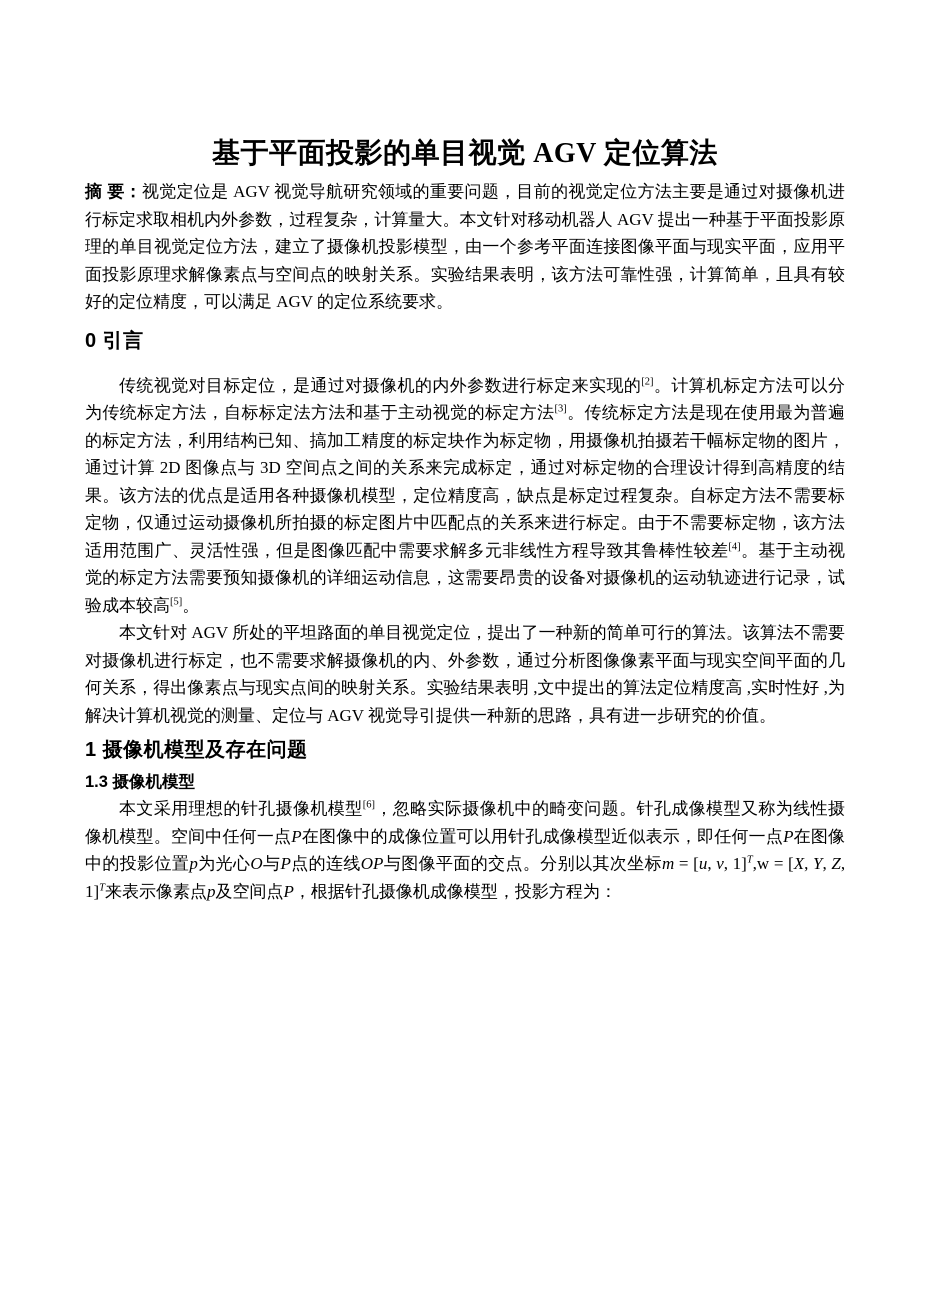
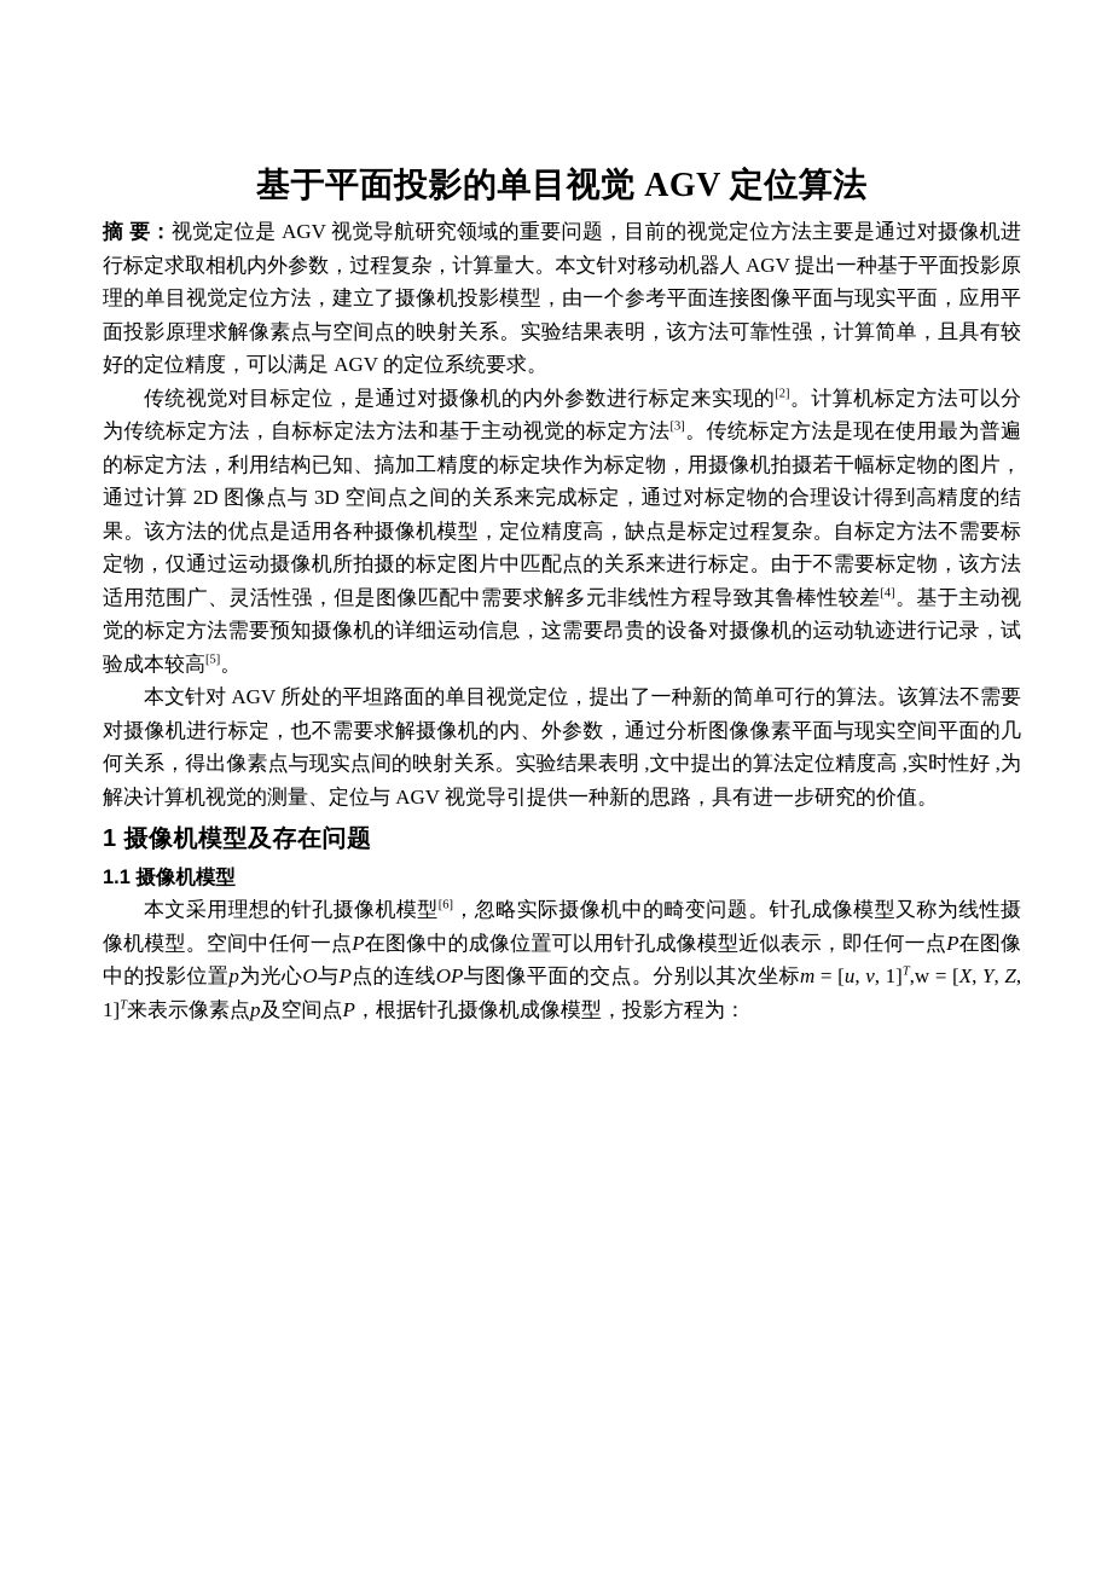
  基于平面投影的单目视觉 AGV 定位算法
  摘 要：视觉定位是 AGV 视觉导航研究领域的重要问题，目前的视觉定位方法主要是通过对摄像机进行标定求取相机内外参数，过程复杂，计算量大。本文针对移动机器人 AGV 提出一种基于平面投影原理的单目视觉定位方法，建立了摄像机投影模型，由一个参考平面连接图像平面与现实平面，应用平面投影原理求解像素点与空间点的映射关系。实验结果表明，该方法可靠性强，计算简单，且具有较好的定位精度，可以满足 AGV 的定位系统要求。
- 0 引言
  传统视觉对目标定位，是通过对摄像机的内外参数进行标定来实现的[2]。计算机标定方法可以分为传统标定方法，自标标定法方法和基于主动视觉的标定方法[3]。传统标定方法是现在使用最为普遍的标定方法，利用结构已知、搞加工精度的标定块作为标定物，用摄像机拍摄若干幅标定物的图片，通过计算 2D 图像点与 3D 空间点之间的关系来完成标定，通过对标定物的合理设计得到高精度的结果。该方法的优点是适用各种摄像机模型，定位精度高，缺点是标定过程复杂。自标定方法不需要标定物，仅通过运动摄像机所拍摄的标定图片中匹配点的关系来进行标定。由于不需要标定物，该方法适用范围广、灵活性强，但是图像匹配中需要求解多元非线性方程导致其鲁棒性较差[4]。基于主动视觉的标定方法需要预知摄像机的详细运动信息，这需要昂贵的设备对摄像机的运动轨迹进行记录，试验成本较高[5]。
  本文针对 AGV 所处的平坦路面的单目视觉定位，提出了一种新的简单可行的算法。该算法不需要对摄像机进行标定，也不需要求解摄像机的内、外参数，通过分析图像像素平面与现实空间平面的几何关系，得出像素点与现实点间的映射关系。实验结果表明 ,文中提出的算法定位精度高 ,实时性好 ,为解决计算机视觉的测量、定位与 AGV 视觉导引提供一种新的思路，具有进一步研究的价值。
  1 摄像机模型及存在问题
- 1.3 摄像机模型
+ 1.1 摄像机模型
  本文采用理想的针孔摄像机模型[6]，忽略实际摄像机中的畸变问题。针孔成像模型又称为线性摄像机模型。空间中任何一点P在图像中的成像位置可以用针孔成像模型近似表示，即任何一点P在图像中的投影位置p为光心O与P点的连线OP与图像平面的交点。分别以其次坐标m = [u, v, 1]T,w = [X, Y, Z, 1]T来表示像素点p及空间点P，根据针孔摄像机成像模型，投影方程为：
